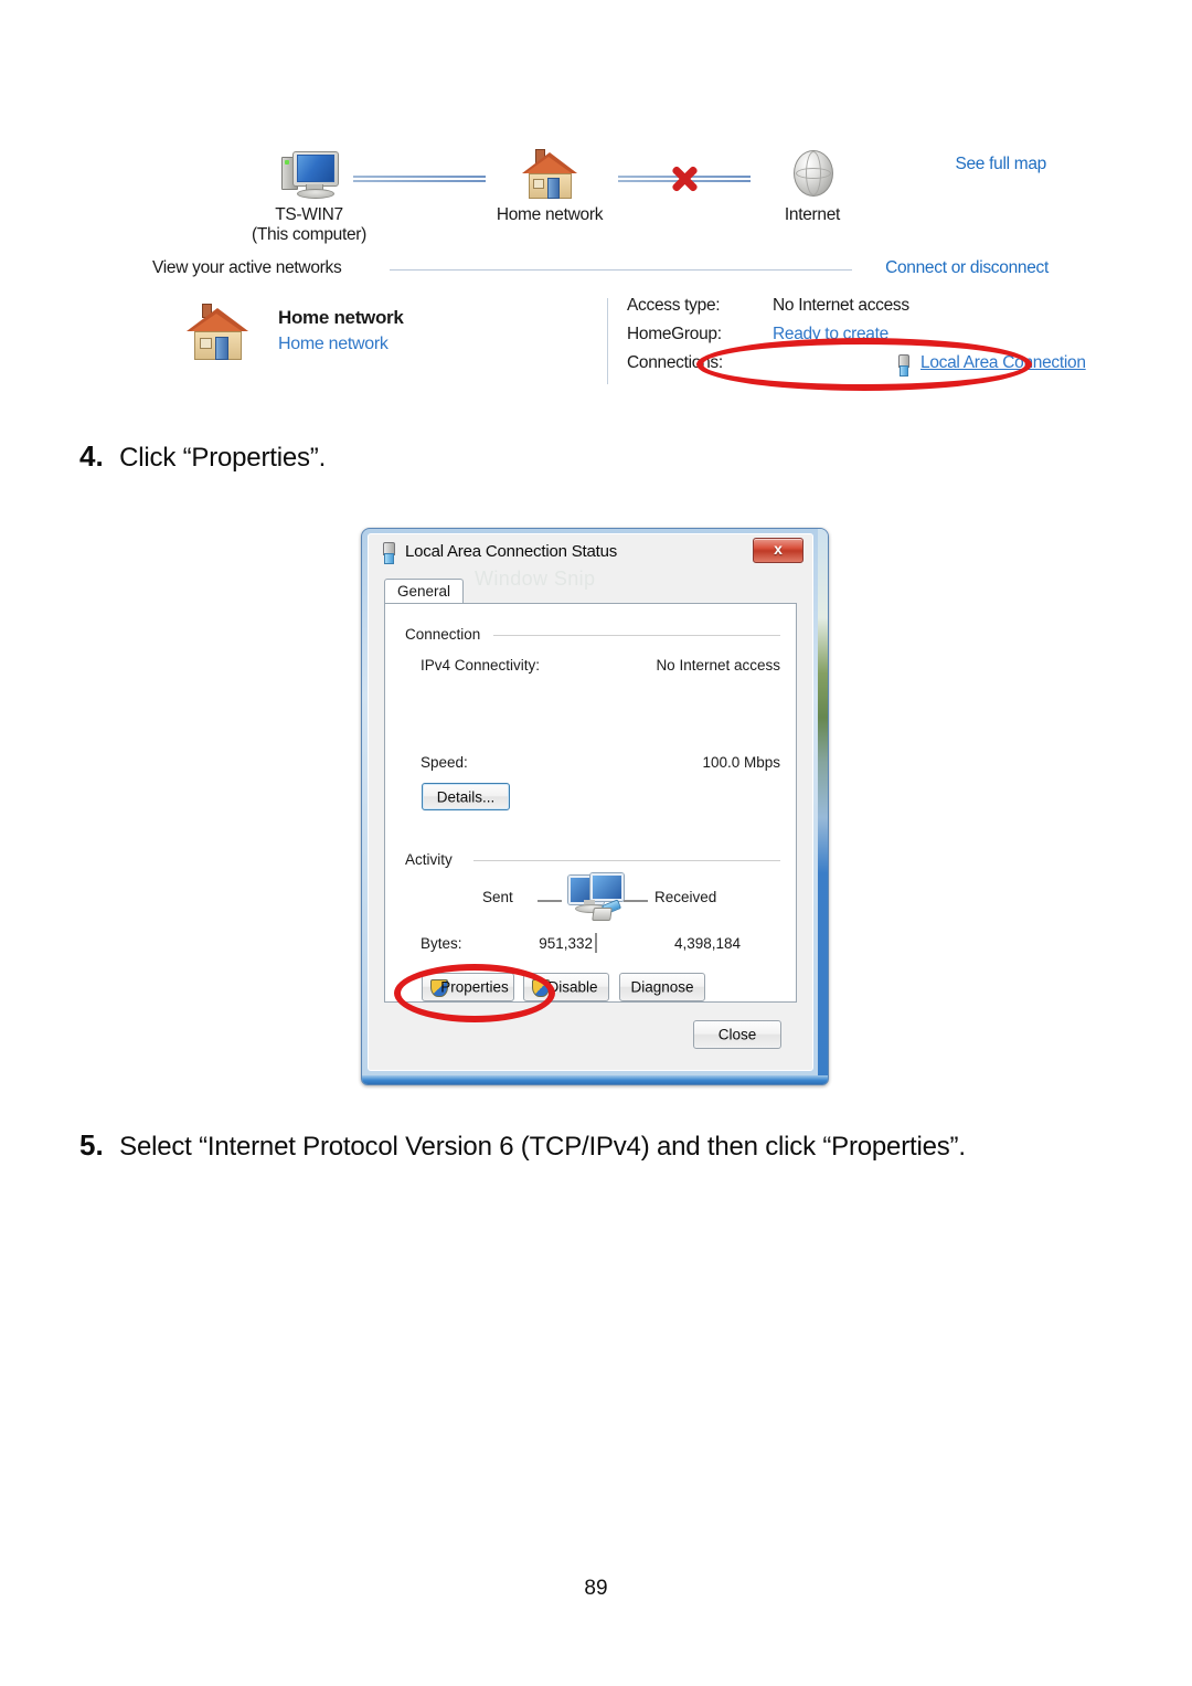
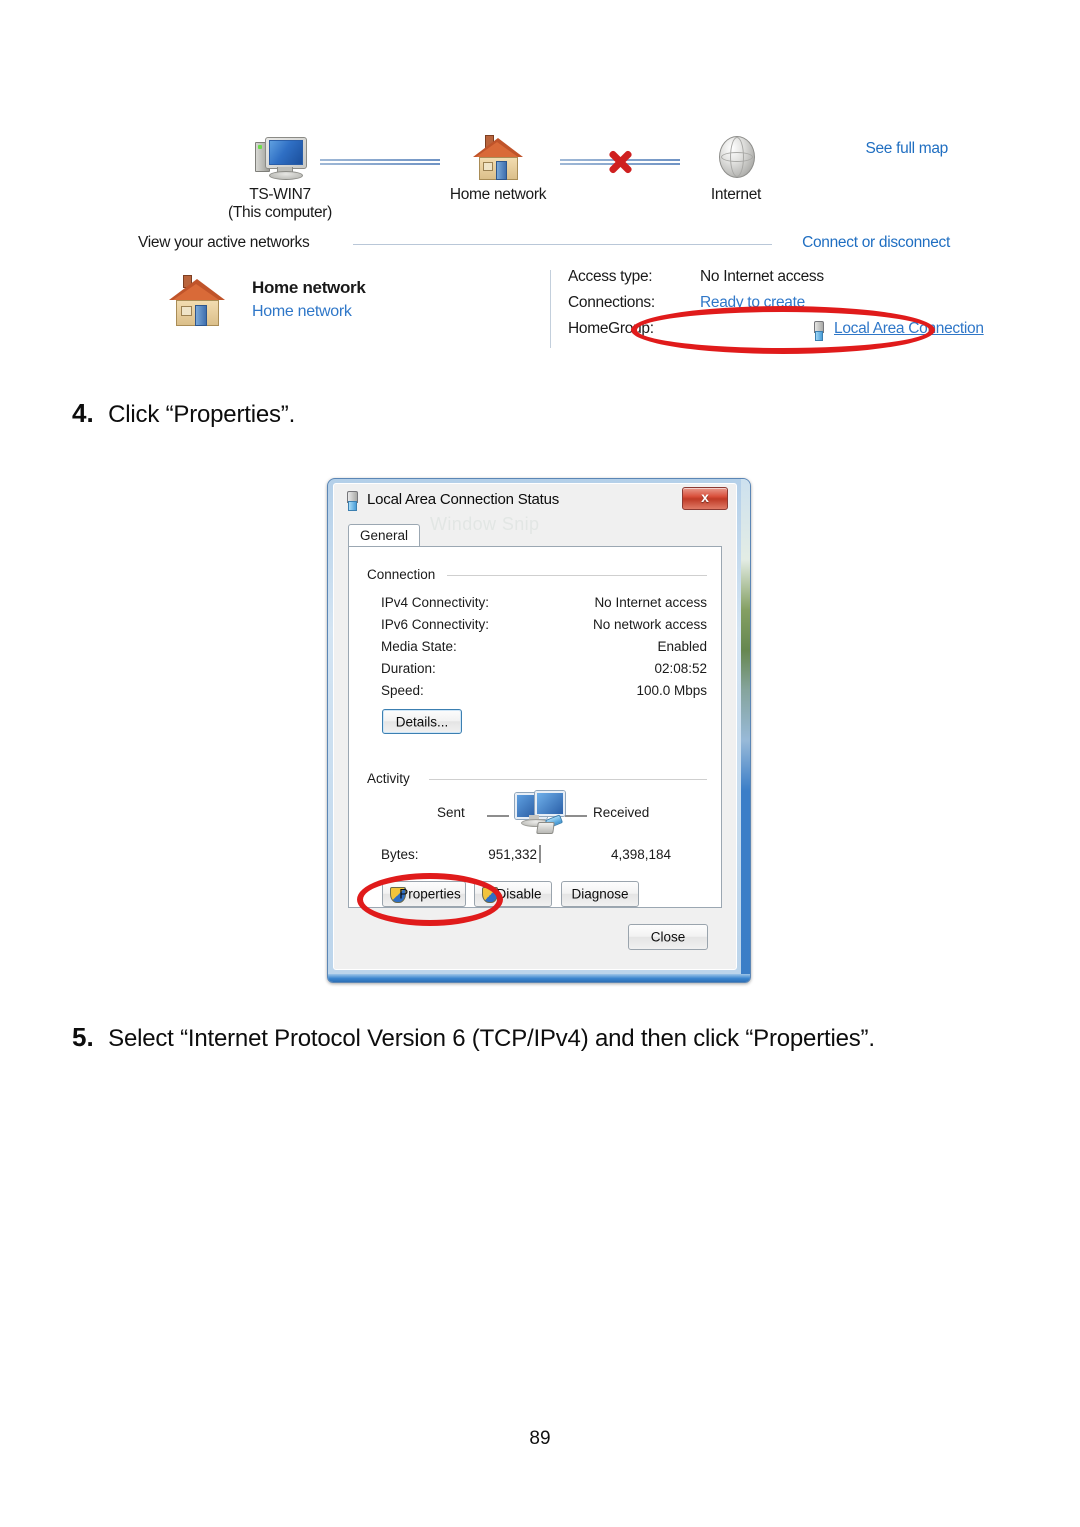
  TS-WIN7
  (This computer)
  Home network
  Internet
  See full map
  View your active networks
  Connect or disconnect
  Home network
  Home network
  Access type:
  No Internet access
- HomeGroup:
+ Connections:
  Ready to create
- Connections:
+ HomeGroup:
  Local Area Connection
  4. Click “Properties”.
  Local Area Connection Status
  x
  General
  Connection
  IPv4 Connectivity:
  No Internet access
+ IPv6 Connectivity:
+ No network access
+ Media State:
+ Enabled
+ Duration:
+ 02:08:52
  Speed:
  100.0 Mbps
  Details...
  Activity
  Sent
  Received
  Bytes:
  951,332
  4,398,184
  Properties
  Disable
  Diagnose
  Close
  5. Select “Internet Protocol Version 6 (TCP/IPv4) and then click “Properties”.
  89
